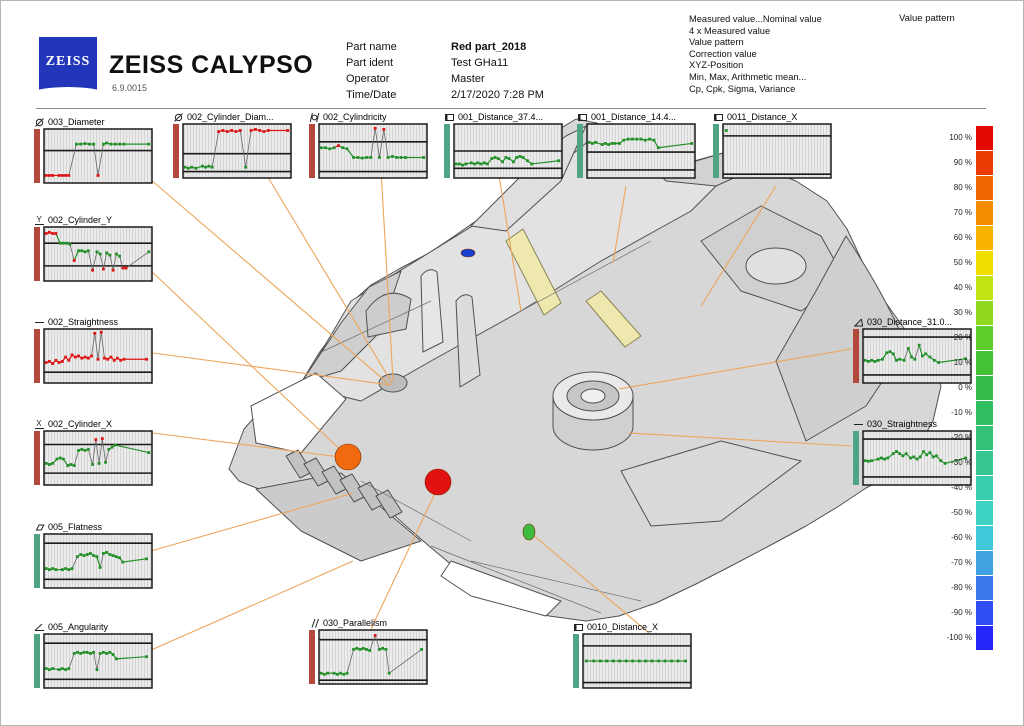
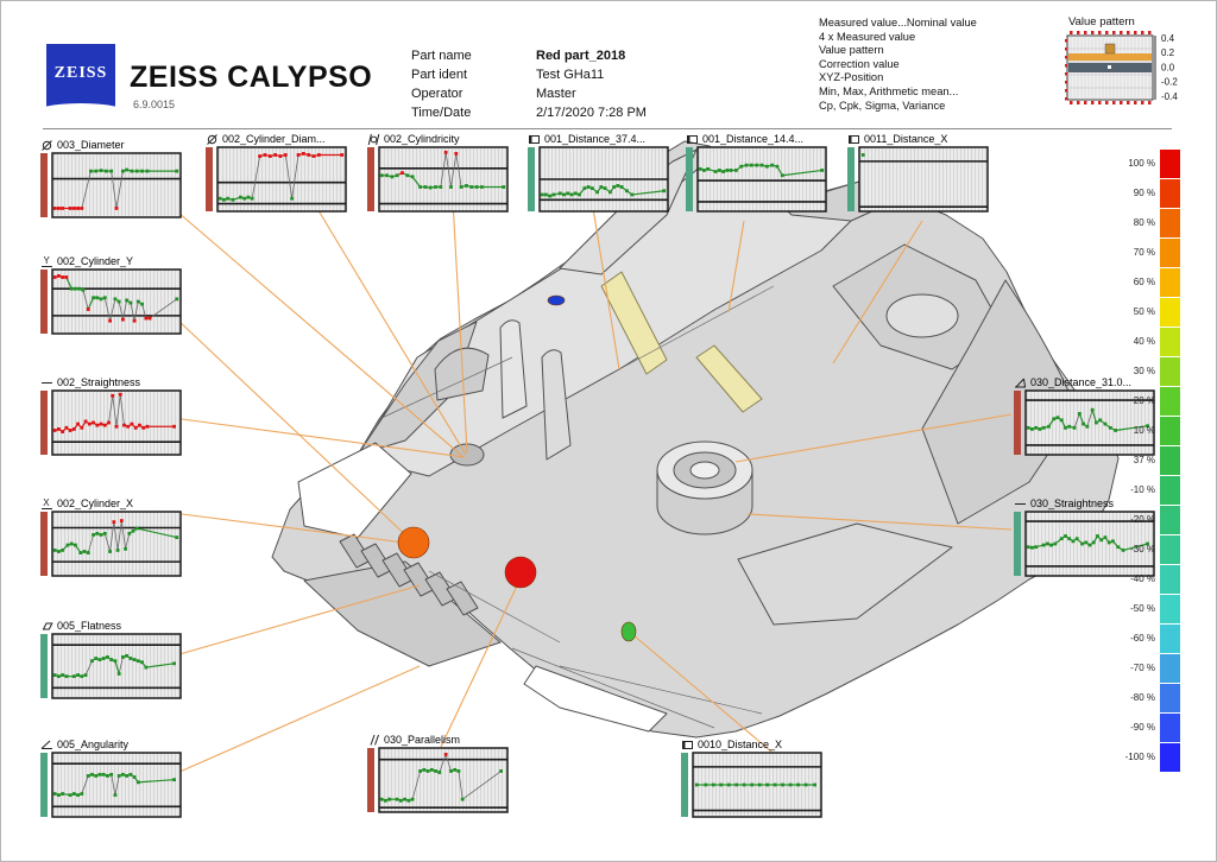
  ZEISS
  ZEISS CALYPSO
  6.9.0015
  Part name
  Red part_2018
  Part ident
  Test GHa11
  Operator
  Master
  Time/Date
  2/17/2020 7:28 PM
  Measured value...Nominal value
  4 x Measured value
  Value pattern
  Correction value
  XYZ-Position
  Min, Max, Arithmetic mean...
  Cp, Cpk, Sigma, Variance
  Value pattern
+ 0.4
+ 0.2
+ 0.0
+ -0.2
+ -0.4
  003_Diameter
  002_Cylinder_Diam...
  002_Cylindricity
  001_Distance_37.4...
  001_Distance_14.4...
  0011_Distance_X
  Y
  002_Cylinder_Y
  002_Straightness
  X
  002_Cylinder_X
  005_Flatness
  005_Angularity
  030_Parallelism
  0010_Distance_X
  030_Distance_31.0...
  030_Straightness
  100 %
  90 %
  80 %
  70 %
  60 %
  50 %
  40 %
  30 %
  20 %
  10 %
- 0 %
+ 37 %
  -10 %
  -20 %
  -30 %
  -40 %
  -50 %
  -60 %
  -70 %
  -80 %
  -90 %
  -100 %
